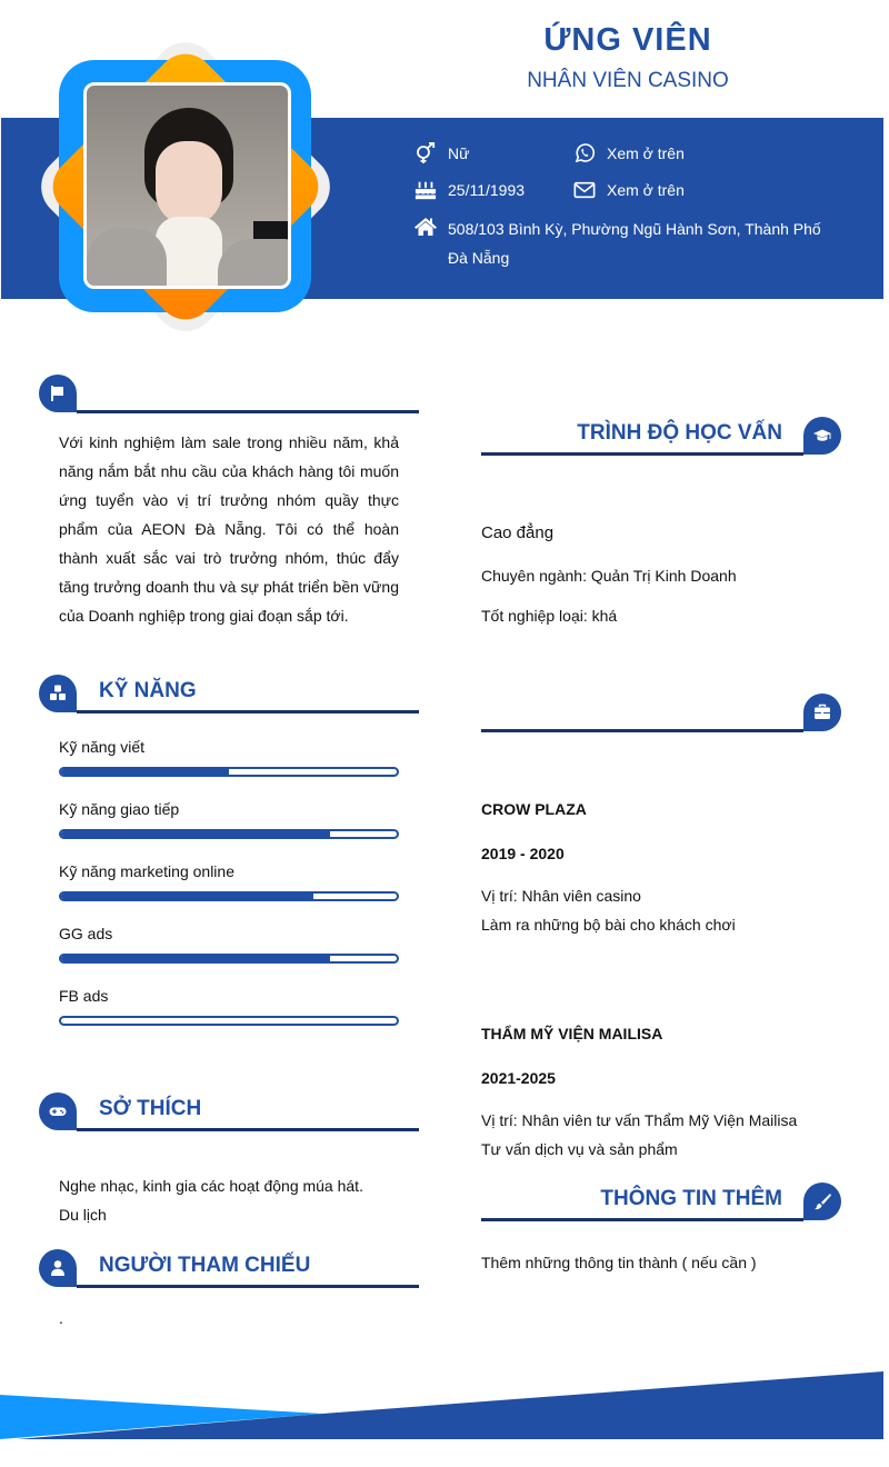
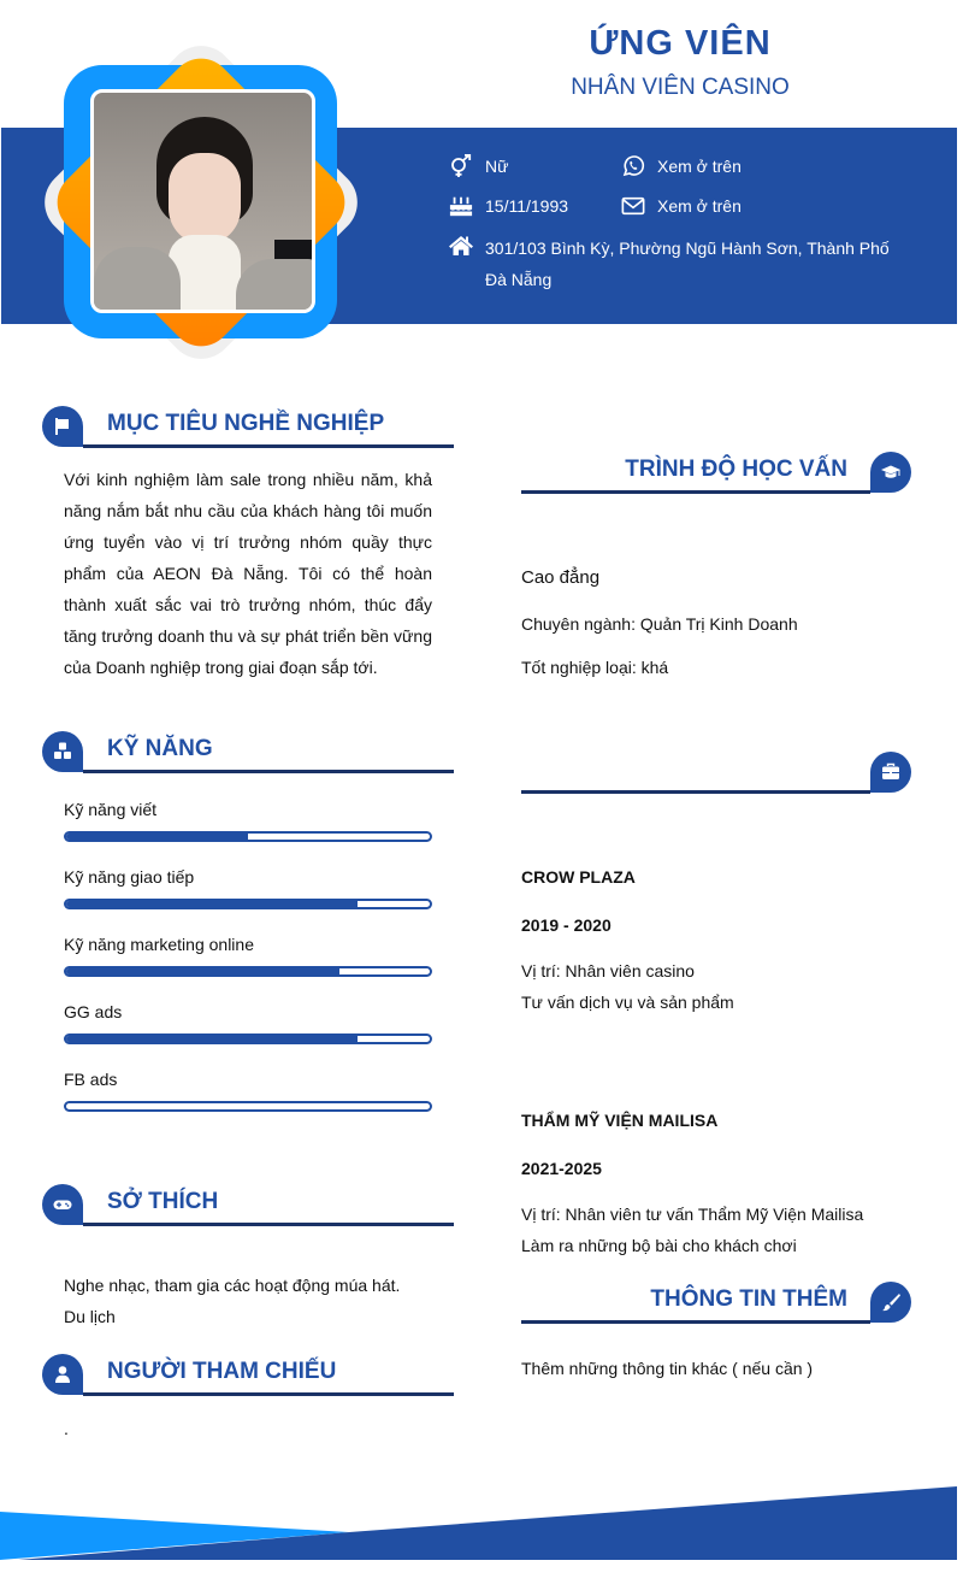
  ỨNG VIÊN
  NHÂN VIÊN CASINO
  Nữ
- 25/11/1993
+ 15/11/1993
  Xem ở trên
  Xem ở trên
- 508/103 Bình Kỳ, Phường Ngũ Hành Sơn, Thành Phố Đà Nẵng
+ 301/103 Bình Kỳ, Phường Ngũ Hành Sơn, Thành Phố Đà Nẵng
+ MỤC TIÊU NGHỀ NGHIỆP
  Với kinh nghiệm làm sale trong nhiều năm, khả năng nắm bắt nhu cầu của khách hàng tôi muốn ứng tuyển vào vị trí trưởng nhóm quầy thực phẩm của AEON Đà Nẵng. Tôi có thể hoàn thành xuất sắc vai trò trưởng nhóm, thúc đẩy tăng trưởng doanh thu và sự phát triển bền vững của Doanh nghiệp trong giai đoạn sắp tới.
  KỸ NĂNG
  Kỹ năng viết
  Kỹ năng giao tiếp
  Kỹ năng marketing online
  GG ads
  FB ads
  SỞ THÍCH
- Nghe nhạc, kinh gia các hoạt động múa hát.
+ Nghe nhạc, tham gia các hoạt động múa hát.
  Du lịch
  NGƯỜI THAM CHIẾU
  .
  TRÌNH ĐỘ HỌC VẤN
  Cao đẳng
  Chuyên ngành: Quản Trị Kinh Doanh
  Tốt nghiệp loại: khá
  CROW PLAZA
  2019 - 2020
  Vị trí: Nhân viên casino
- Làm ra những bộ bài cho khách chơi
+ Tư vấn dịch vụ và sản phẩm
  THẨM MỸ VIỆN MAILISA
  2021-2025
  Vị trí: Nhân viên tư vấn Thẩm Mỹ Viện Mailisa
- Tư vấn dịch vụ và sản phẩm
+ Làm ra những bộ bài cho khách chơi
  THÔNG TIN THÊM
- Thêm những thông tin thành ( nếu cần )
+ Thêm những thông tin khác ( nếu cần )
